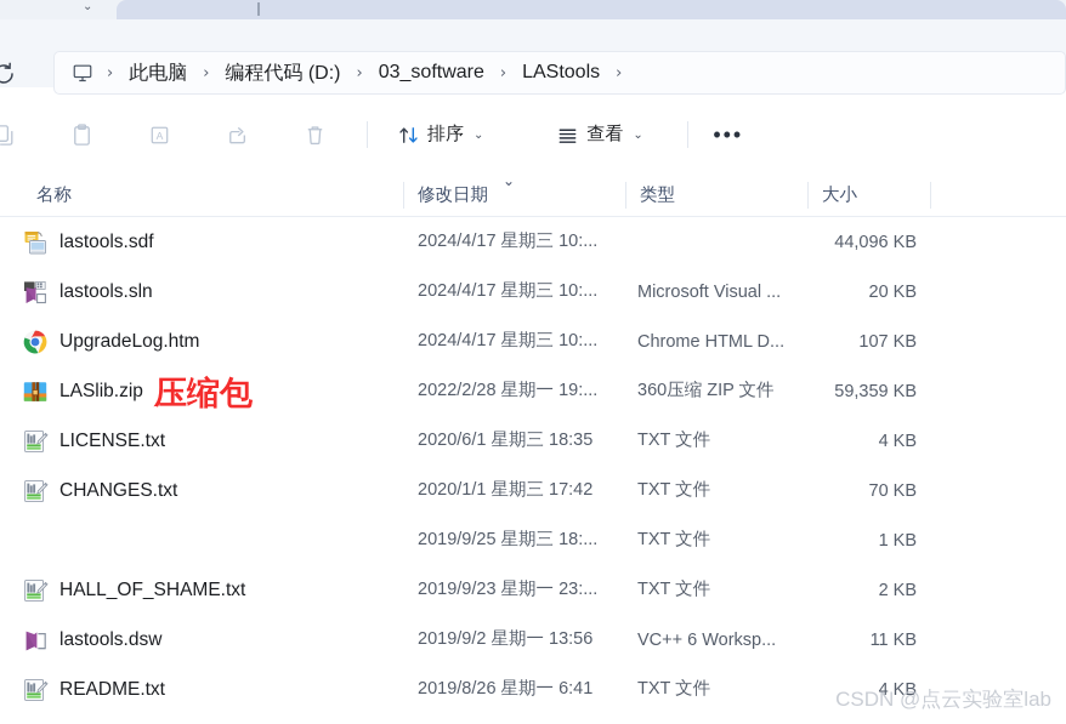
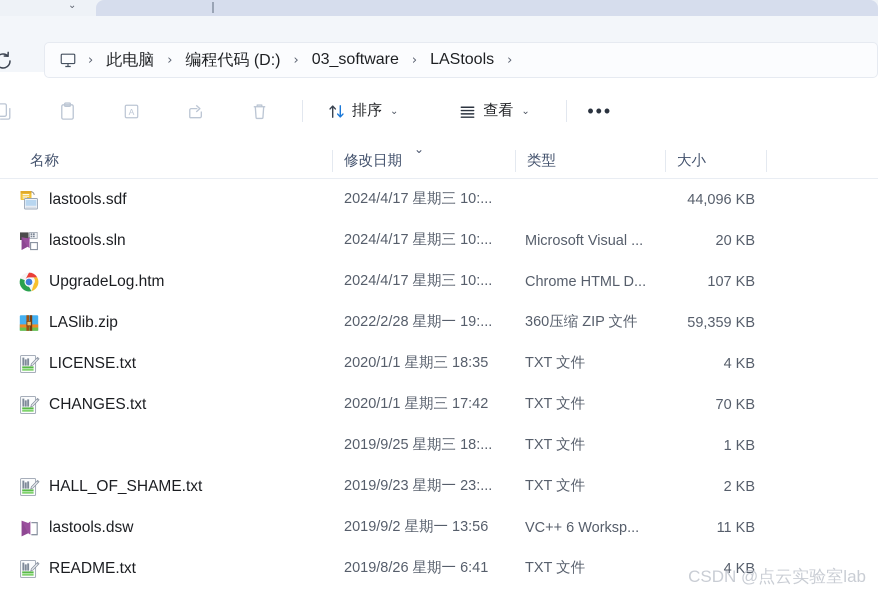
  ⌄
  ›
  此电脑
  ›
  编程代码 (D:)
  ›
  03_software
  ›
  LAStools
  ›
  A
  排序
  ⌄
  查看
  ⌄
  •••
  名称
  修改日期
  ⌄
  类型
  大小
  lastools.sdf
  2024/4/17 星期三 10:...
  44,096 KB
  lastools.sln
  2024/4/17 星期三 10:...
  Microsoft Visual ...
  20 KB
  UpgradeLog.htm
  2024/4/17 星期三 10:...
  Chrome HTML D...
  107 KB
  LASlib.zip
  2022/2/28 星期一 19:...
  360压缩 ZIP 文件
  59,359 KB
  LICENSE.txt
- 2020/6/1 星期三 18:35
+ 2020/1/1 星期三 18:35
  TXT 文件
  4 KB
  CHANGES.txt
  2020/1/1 星期三 17:42
  TXT 文件
  70 KB
  2019/9/25 星期三 18:...
  TXT 文件
  1 KB
  HALL_OF_SHAME.txt
  2019/9/23 星期一 23:...
  TXT 文件
  2 KB
  lastools.dsw
  2019/9/2 星期一 13:56
  VC++ 6 Worksp...
  11 KB
  README.txt
  2019/8/26 星期一 6:41
  TXT 文件
  4 KB
- 压缩包
  CSDN @点云实验室lab
